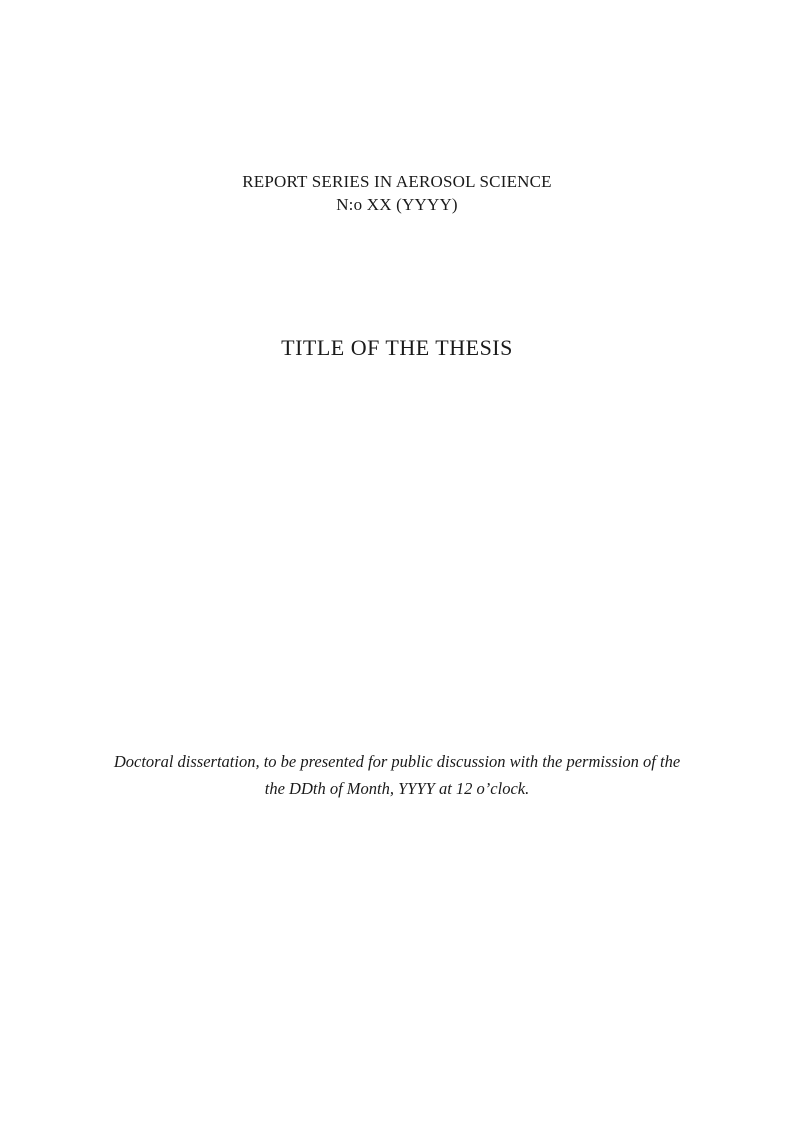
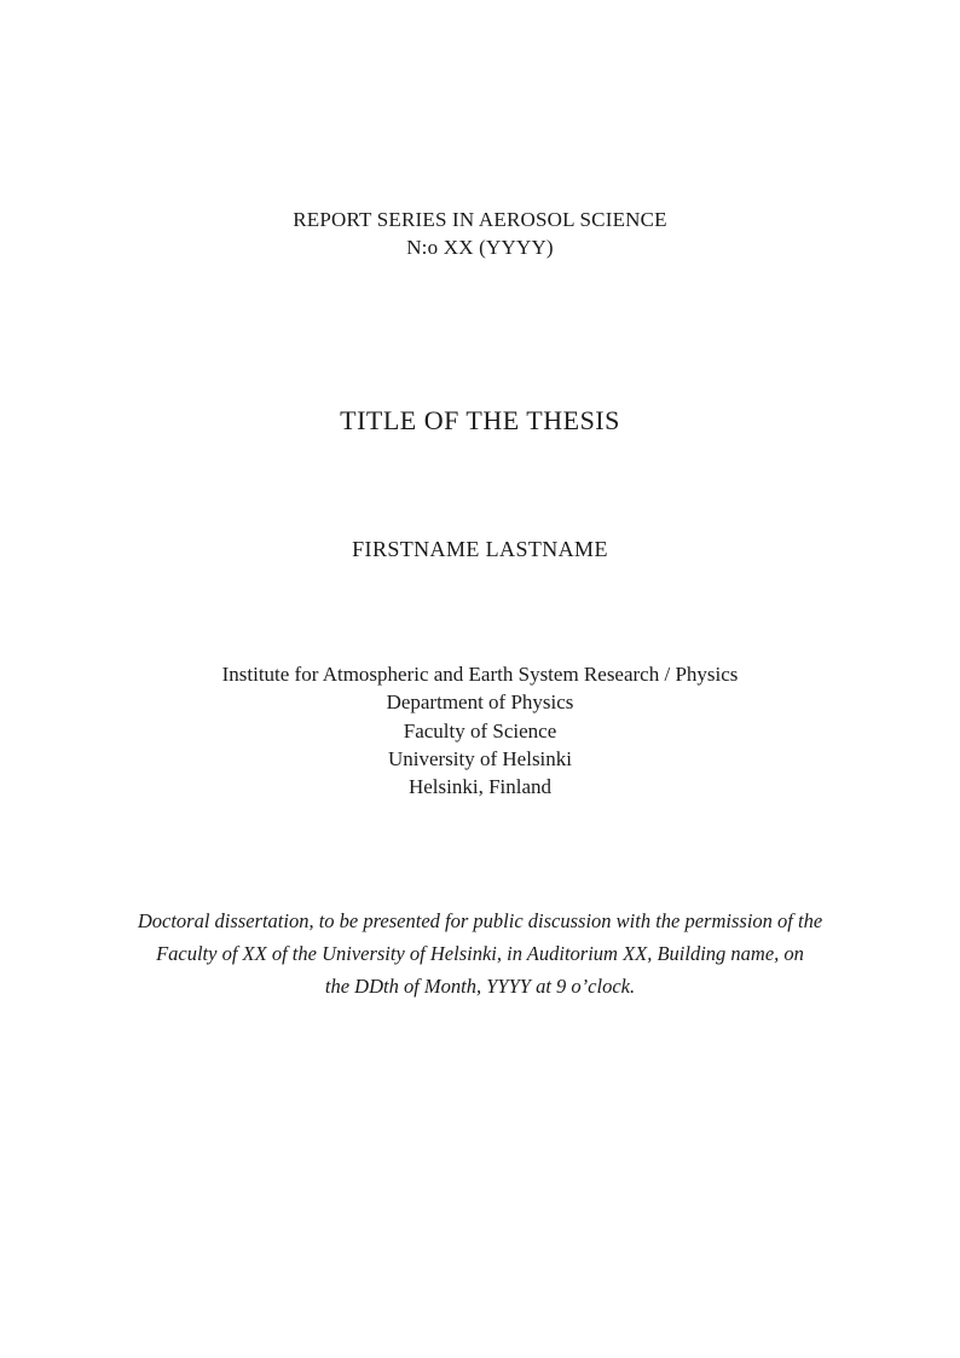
  REPORT SERIES IN AEROSOL SCIENCE
  N:o XX (YYYY)
  TITLE OF THE THESIS
+ FIRSTNAME LASTNAME
+ Institute for Atmospheric and Earth System Research / Physics
+ Department of Physics
+ Faculty of Science
+ University of Helsinki
+ Helsinki, Finland
  Doctoral dissertation, to be presented for public discussion with the permission of the
+ Faculty of XX of the University of Helsinki, in Auditorium XX, Building name, on
- the DDth of Month, YYYY at 12 o’clock.
+ the DDth of Month, YYYY at 9 o’clock.
